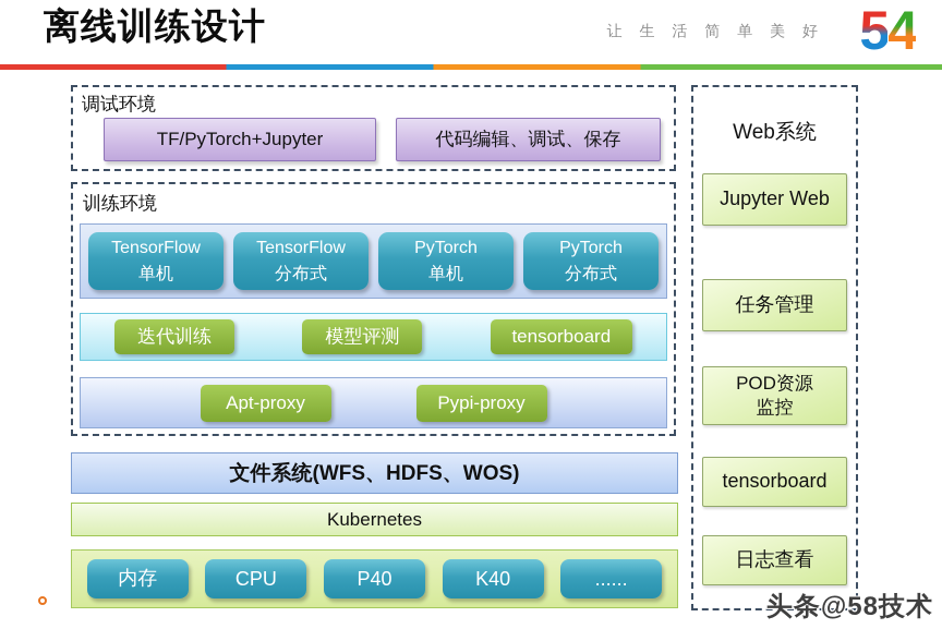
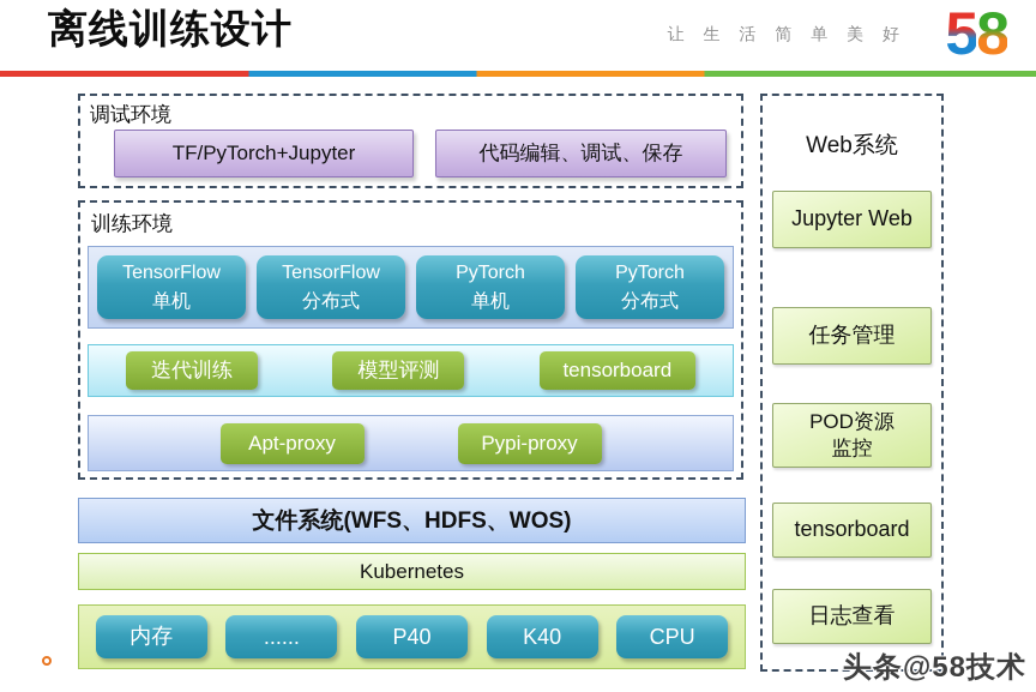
  离线训练设计
  让 生 活 简 单 美 好
- 54
+ 58
  调试环境
  TF/PyTorch+Jupyter
  代码编辑、调试、保存
  训练环境
  TensorFlow
  单机
  TensorFlow
  分布式
  PyTorch
  单机
  PyTorch
  分布式
  迭代训练
  模型评测
  tensorboard
  Apt-proxy
  Pypi-proxy
  文件系统(WFS、HDFS、WOS)
  Kubernetes
  内存
- CPU
+ ......
  P40
  K40
- ......
+ CPU
  Web系统
  Jupyter Web
  任务管理
  POD资源
  监控
  tensorboard
  日志查看
  头条@58技术
